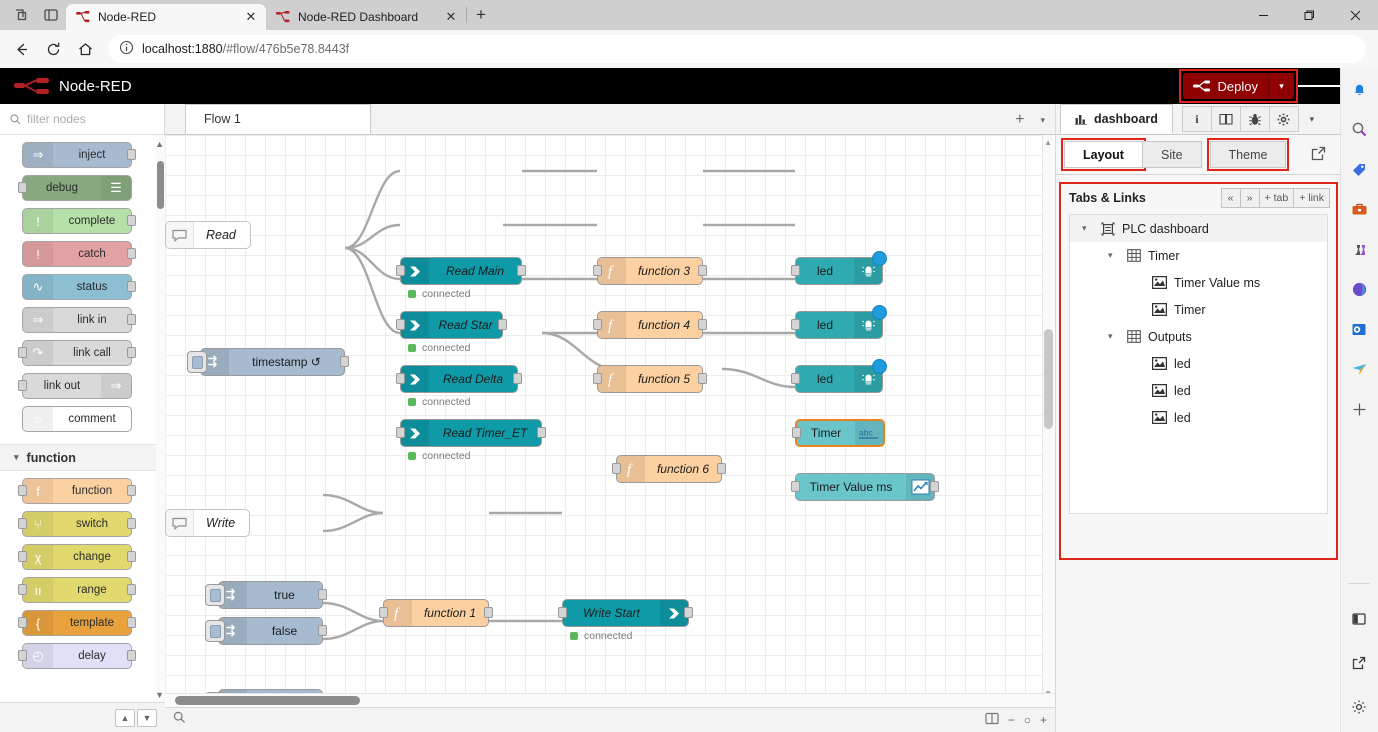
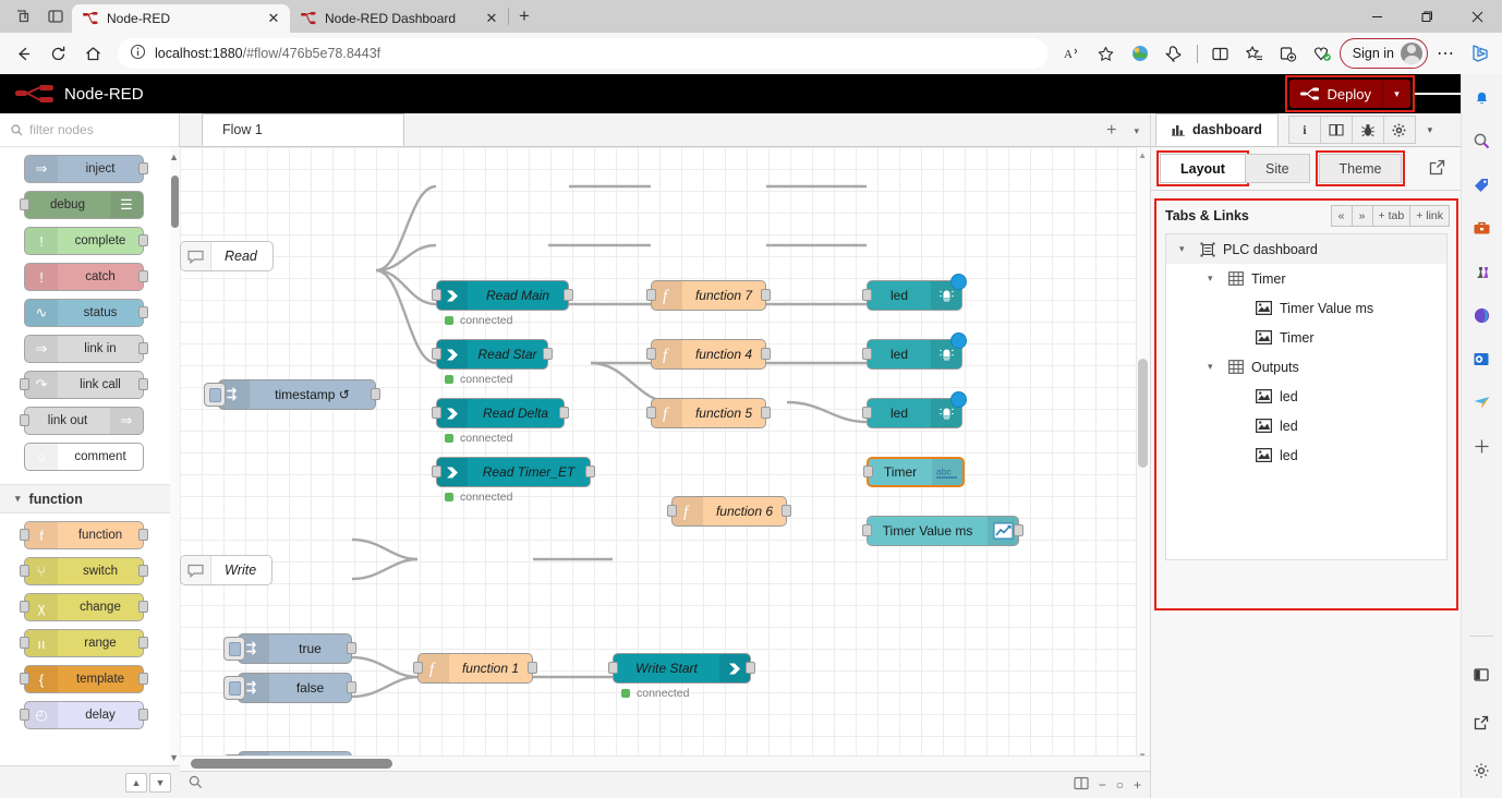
  Node-RED
  ✕
  Node-RED Dashboard
  ✕
  +
  localhost:1880/#flow/476b5e78.8443f
+ A
+ Sign in
+ ⋯
  Node-RED
  Deploy
  ▾
  filter nodes
  ⇒
  inject
  debug
  ☰
  !
  complete
  !
  catch
  ∿
  status
  ⇒
  link in
  ↷
  link call
  link out
  ⇒
  comment
  ▾
  function
  f
  function
  ⑂
  switch
  χ
  change
  ıı
  range
  {
  template
  ◴
  delay
  ▲
  ▼
  ▲
  ▼
  Flow 1
  +
  ▾
  Read
  Write
  timestamp ↺
  Read Main
  connected
  Read Star
  connected
  Read Delta
  connected
  Read Timer_ET
  connected
  f
- function 3
+ function 7
  f
  function 4
  f
  function 5
  f
  function 6
  led
  led
  led
  Timer
  abc
  Timer Value ms
  true
  false
  f
  function 1
  Write Start
  connected
  ▲
  −
  ○
  +
  dashboard
  i
  ▾
  Layout
  Site
  Theme
  Tabs & Links
  «
  »
  + tab
  + link
  ▾
  PLC dashboard
  ▾
  Timer
  Timer Value ms
  Timer
  ▾
  Outputs
  led
  led
  led
